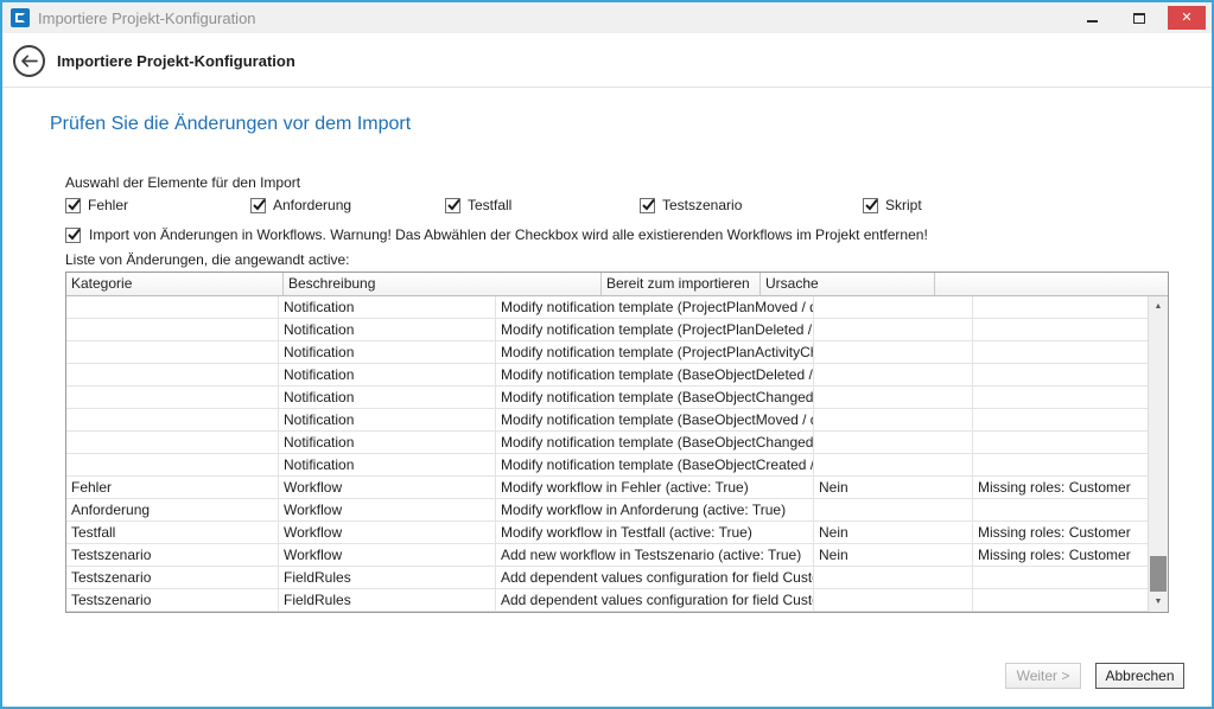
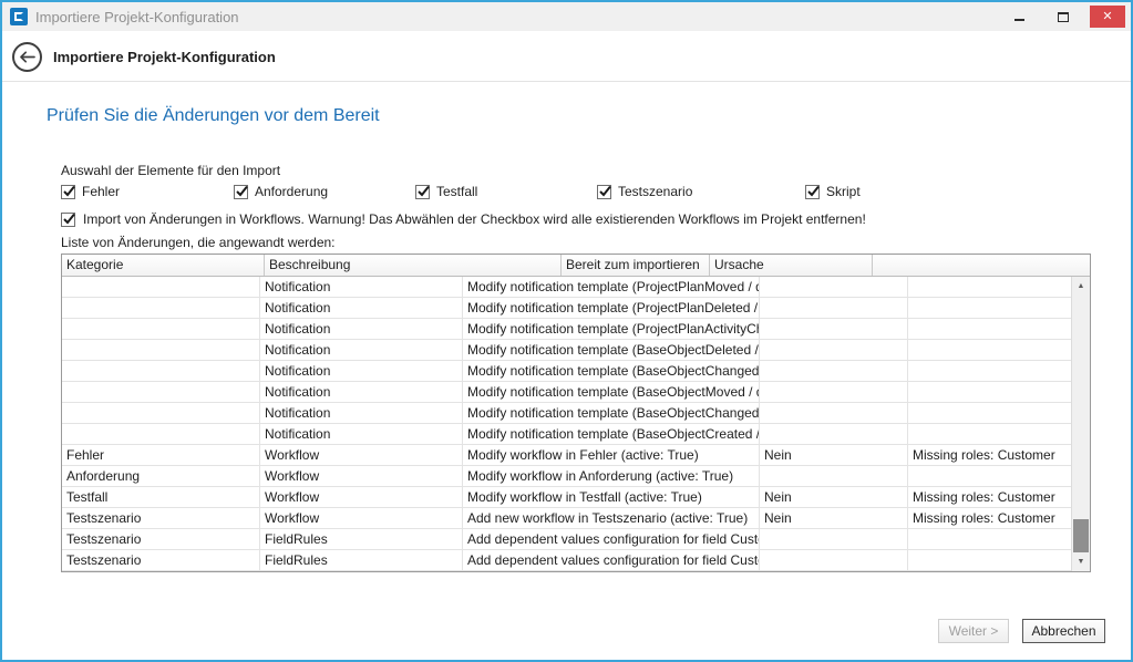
  Importiere Projekt-Konfiguration
  ✕
  Importiere Projekt-Konfiguration
- Prüfen Sie die Änderungen vor dem Import
+ Prüfen Sie die Änderungen vor dem Bereit
  Auswahl der Elemente für den Import
  Fehler
  Anforderung
  Testfall
  Testszenario
  Skript
  Import von Änderungen in Workflows. Warnung! Das Abwählen der Checkbox wird alle existierenden Workflows im Projekt entfernen!
- Liste von Änderungen, die angewandt active:
+ Liste von Änderungen, die angewandt werden:
  Kategorie
  Beschreibung
  Bereit zum importieren
  Ursache
  Notification
  Modify notification template (ProjectPlanMoved / d
  Notification
  Modify notification template (ProjectPlanDeleted /
  Notification
  Modify notification template (ProjectPlanActivityC
  Notification
  Modify notification template (BaseObjectDeleted /
  Notification
  Modify notification template (BaseObjectChanged
  Notification
  Modify notification template (BaseObjectMoved /
  Notification
  Modify notification template (BaseObjectChanged
  Notification
  Modify notification template (BaseObjectCreated /
  Fehler
  Workflow
  Modify workflow in Fehler (active: True)
  Nein
  Missing roles: Customer
  Anforderung
  Workflow
  Modify workflow in Anforderung (active: True)
  Testfall
  Workflow
  Modify workflow in Testfall (active: True)
  Nein
  Missing roles: Customer
  Testszenario
  Workflow
  Add new workflow in Testszenario (active: True)
  Nein
  Missing roles: Customer
  Testszenario
  FieldRules
  Add dependent values configuration for field Cust
  Testszenario
  FieldRules
  Add dependent values configuration for field Cust
  Weiter >
  Abbrechen
